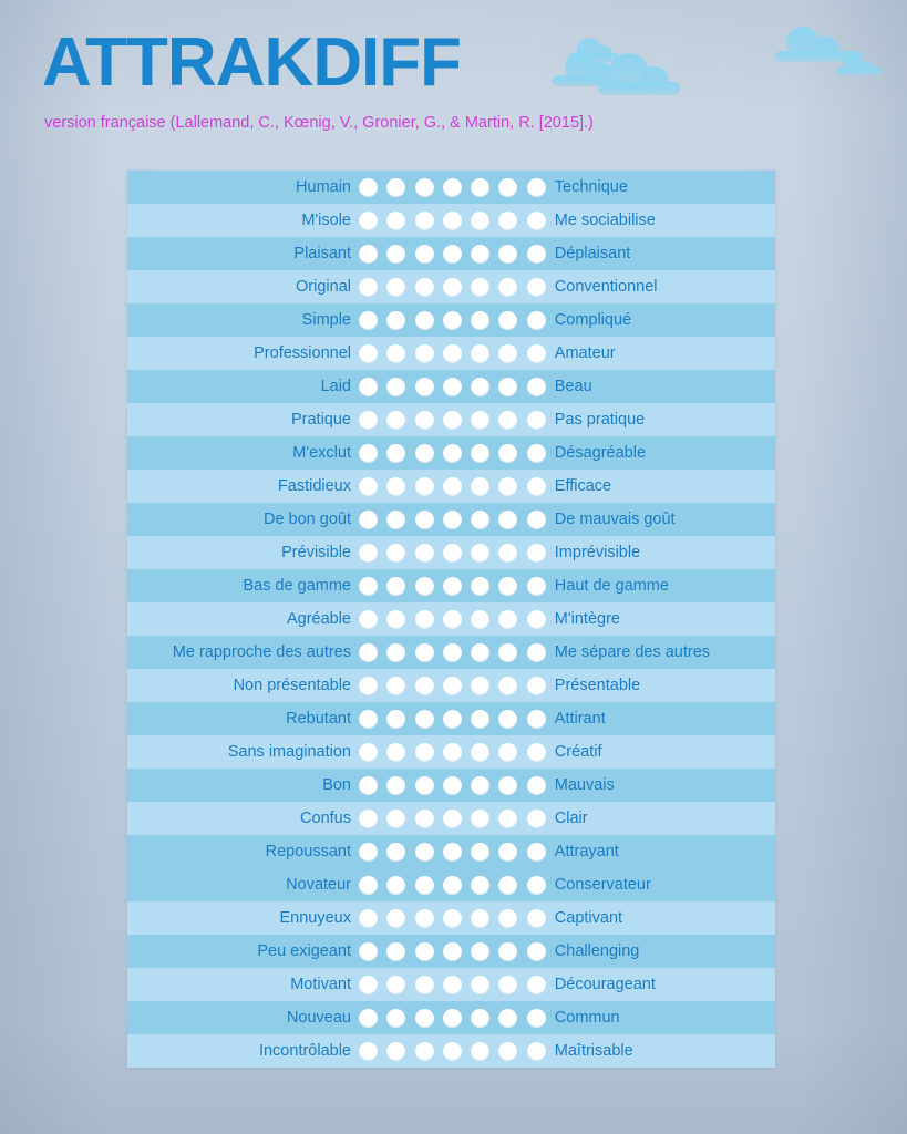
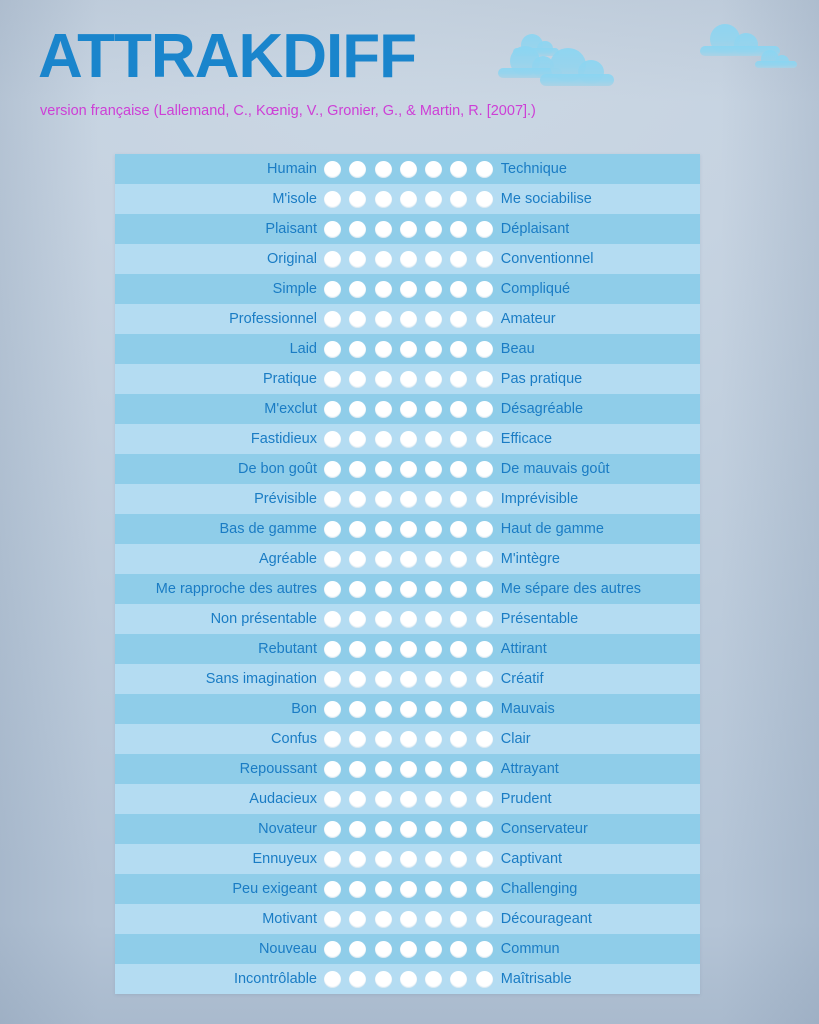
  ATTRAKDIFF
- version française (Lallemand, C., Kœnig, V., Gronier, G., & Martin, R. [2015].)
+ version française (Lallemand, C., Kœnig, V., Gronier, G., & Martin, R. [2007].)
  Humain
  Technique
  M'isole
  Me sociabilise
  Plaisant
  Déplaisant
  Original
  Conventionnel
  Simple
  Compliqué
  Professionnel
  Amateur
  Laid
  Beau
  Pratique
  Pas pratique
  M'exclut
  Désagréable
  Fastidieux
  Efficace
  De bon goût
  De mauvais goût
  Prévisible
  Imprévisible
  Bas de gamme
  Haut de gamme
  Agréable
  M'intègre
  Me rapproche des autres
  Me sépare des autres
  Non présentable
  Présentable
  Rebutant
  Attirant
  Sans imagination
  Créatif
  Bon
  Mauvais
  Confus
  Clair
  Repoussant
  Attrayant
+ Audacieux
+ Prudent
  Novateur
  Conservateur
  Ennuyeux
  Captivant
  Peu exigeant
  Challenging
  Motivant
  Décourageant
  Nouveau
  Commun
  Incontrôlable
  Maîtrisable
